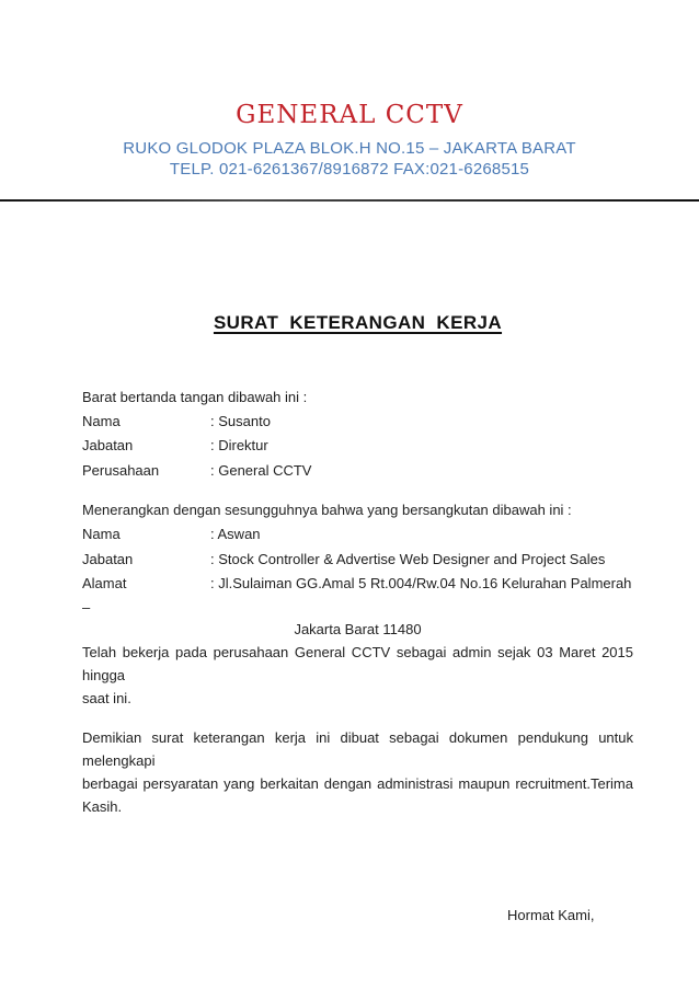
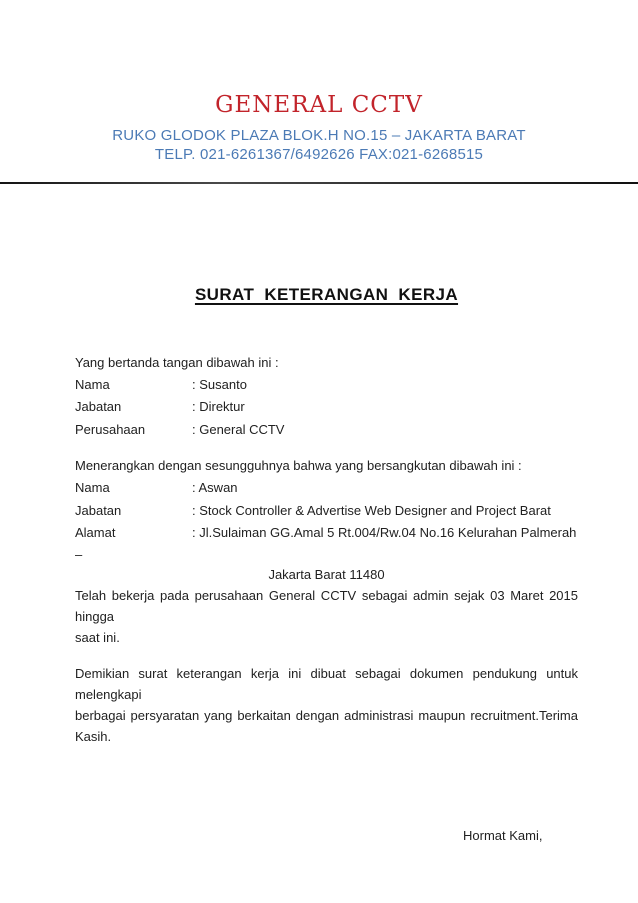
  GENERAL CCTV
  RUKO GLODOK PLAZA BLOK.H NO.15 – JAKARTA BARAT
- TELP. 021-6261367/8916872 FAX:021-6268515
+ TELP. 021-6261367/6492626 FAX:021-6268515
  SURAT KETERANGAN KERJA
- Barat bertanda tangan dibawah ini :
+ Yang bertanda tangan dibawah ini :
  Nama : Susanto
  Jabatan : Direktur
  Perusahaan : General CCTV
  Menerangkan dengan sesungguhnya bahwa yang bersangkutan dibawah ini :
  Nama : Aswan
- Jabatan : Stock Controller & Advertise Web Designer and Project Sales
+ Jabatan : Stock Controller & Advertise Web Designer and Project Barat
  Alamat : Jl.Sulaiman GG.Amal 5 Rt.004/Rw.04 No.16 Kelurahan Palmerah –
  Jakarta Barat 11480
  Telah bekerja pada perusahaan General CCTV sebagai admin sejak 03 Maret 2015 hingga
  saat ini.
  Demikian surat keterangan kerja ini dibuat sebagai dokumen pendukung untuk melengkapi
  berbagai persyaratan yang berkaitan dengan administrasi maupun recruitment.Terima
  Kasih.
  Hormat Kami,
